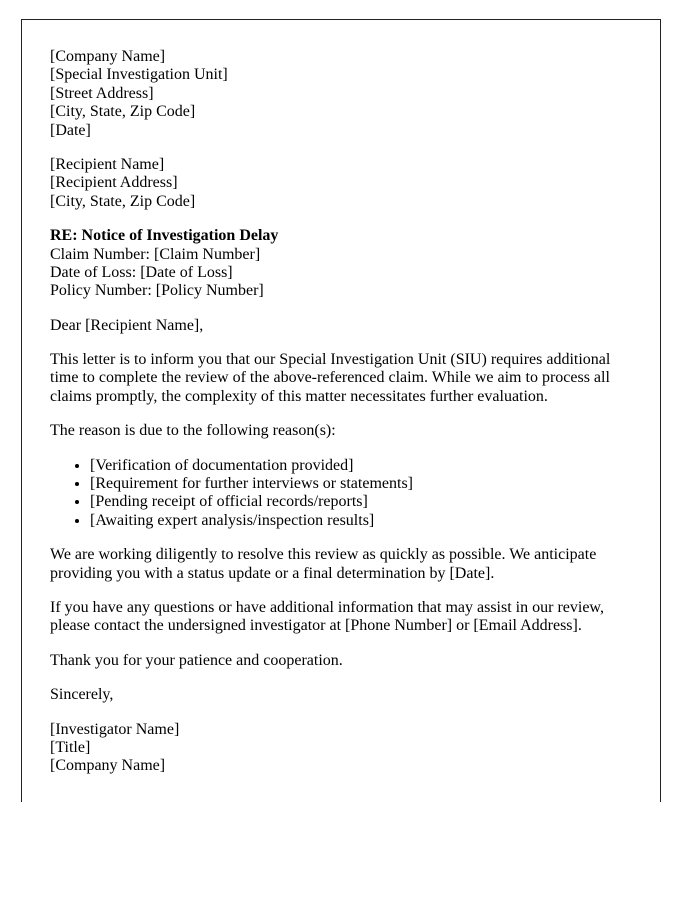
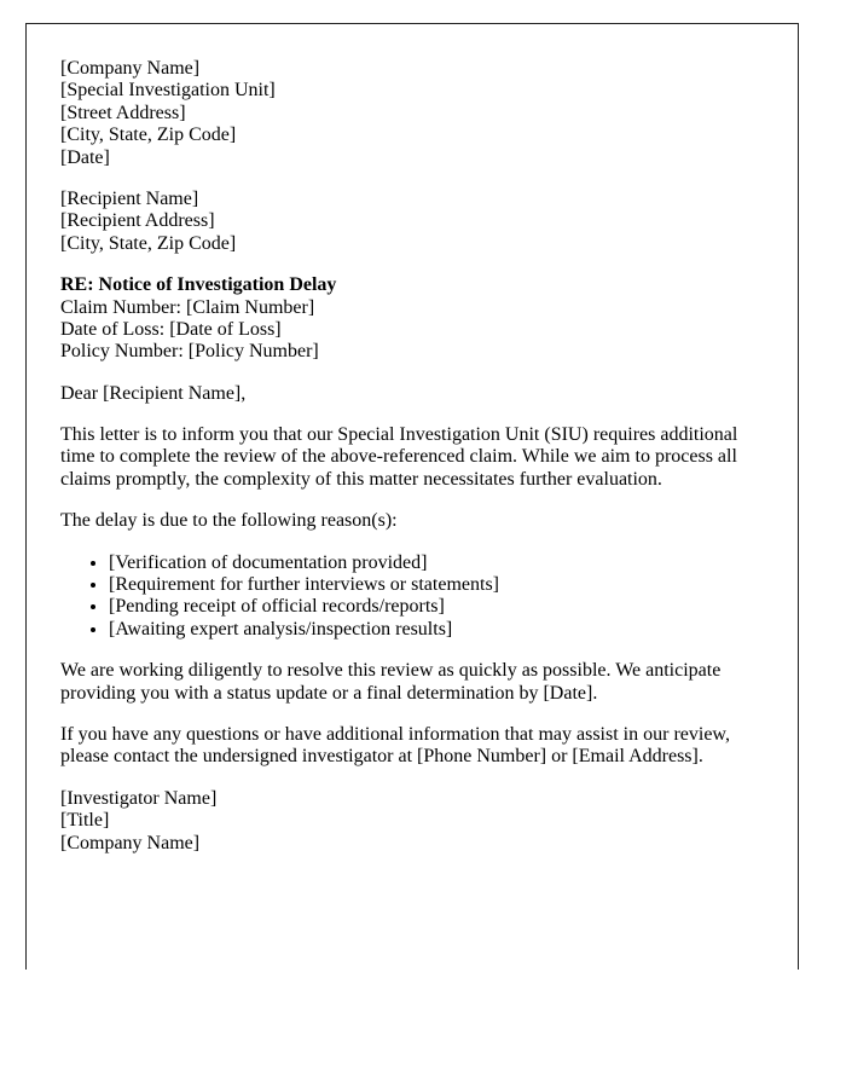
  [Company Name]
  [Special Investigation Unit]
  [Street Address]
  [City, State, Zip Code]
  [Date]
  [Recipient Name]
  [Recipient Address]
  [City, State, Zip Code]
  RE: Notice of Investigation Delay
  Claim Number: [Claim Number]
  Date of Loss: [Date of Loss]
  Policy Number: [Policy Number]
  Dear [Recipient Name],
  This letter is to inform you that our Special Investigation Unit (SIU) requires additional time to complete the review of the above-referenced claim. While we aim to process all claims promptly, the complexity of this matter necessitates further evaluation.
- The reason is due to the following reason(s):
+ The delay is due to the following reason(s):
  [Verification of documentation provided]
  [Requirement for further interviews or statements]
  [Pending receipt of official records/reports]
  [Awaiting expert analysis/inspection results]
  We are working diligently to resolve this review as quickly as possible. We anticipate providing you with a status update or a final determination by [Date].
  If you have any questions or have additional information that may assist in our review, please contact the undersigned investigator at [Phone Number] or [Email Address].
- Thank you for your patience and cooperation.
- Sincerely,
  [Investigator Name]
  [Title]
  [Company Name]
